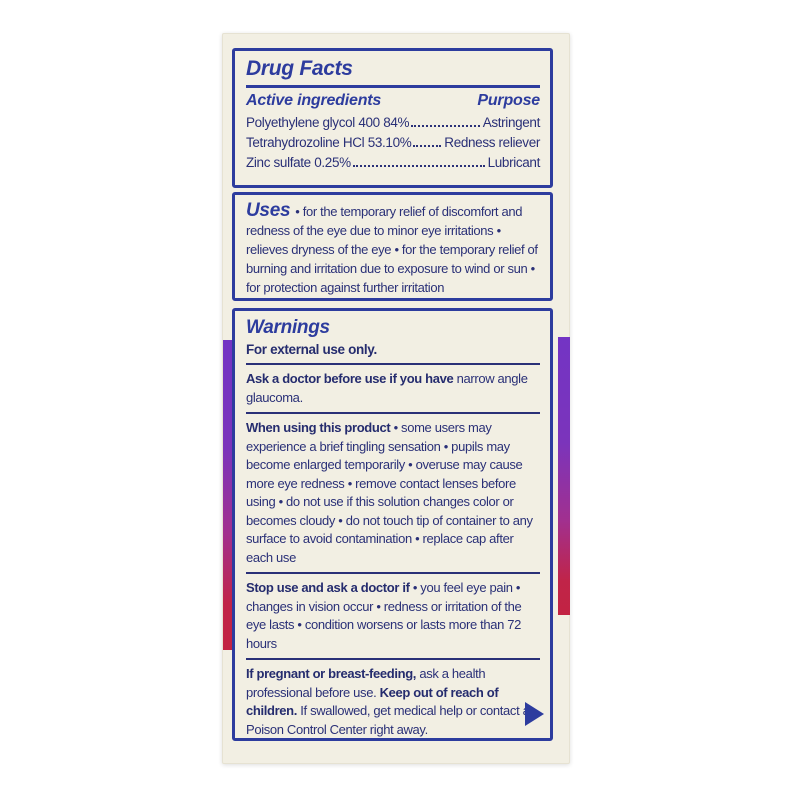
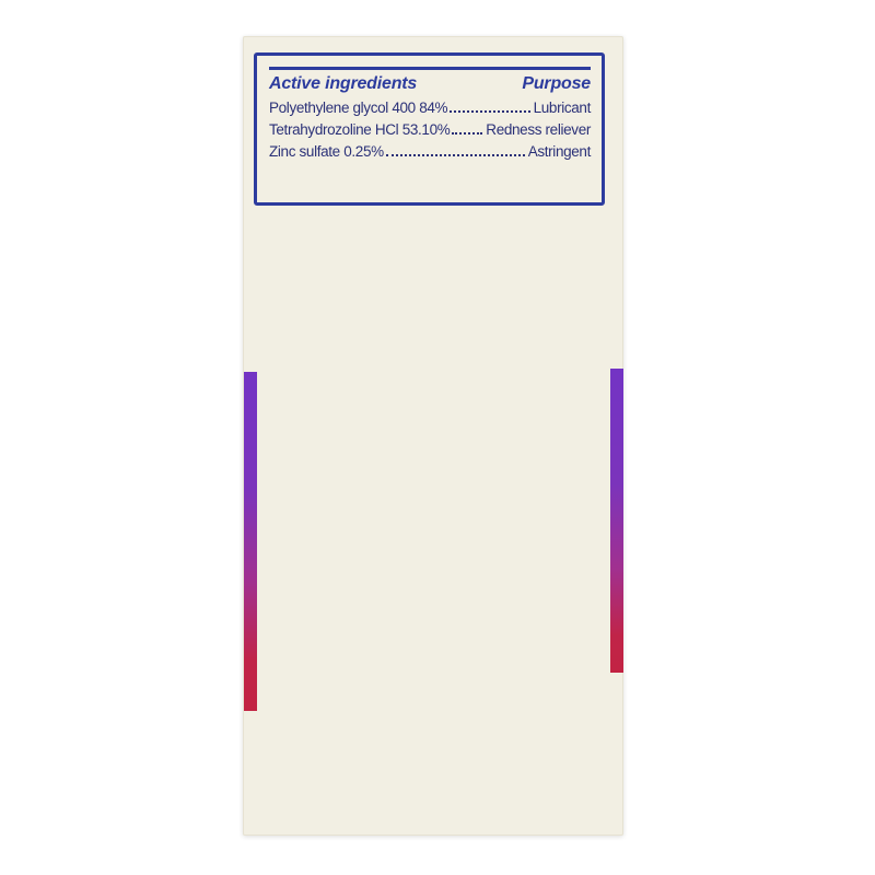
- Drug Facts
  Active ingredients
  Purpose
  Polyethylene glycol 400 84%
- Astringent
+ Lubricant
  Tetrahydrozoline HCl 53.10%
  Redness reliever
  Zinc sulfate 0.25%
- Lubricant
+ Astringent
- Uses • for the temporary relief of discomfort and redness of the eye due to minor eye irritations • relieves dryness of the eye • for the temporary relief of burning and irritation due to exposure to wind or sun • for protection against further irritation
- Warnings
- For external use only.
- Ask a doctor before use if you have narrow angle glaucoma.
- When using this product • some users may experience a brief tingling sensation • pupils may become enlarged temporarily • overuse may cause more eye redness • remove contact lenses before using • do not use if this solution changes color or becomes cloudy • do not touch tip of container to any surface to avoid contamination • replace cap after each use
- Stop use and ask a doctor if • you feel eye pain • changes in vision occur • redness or irritation of the eye lasts • condition worsens or lasts more than 72 hours
- If pregnant or breast-feeding, ask a health professional before use. Keep out of reach of children. If swallowed, get medical help or contact a Poison Control Center right away.
